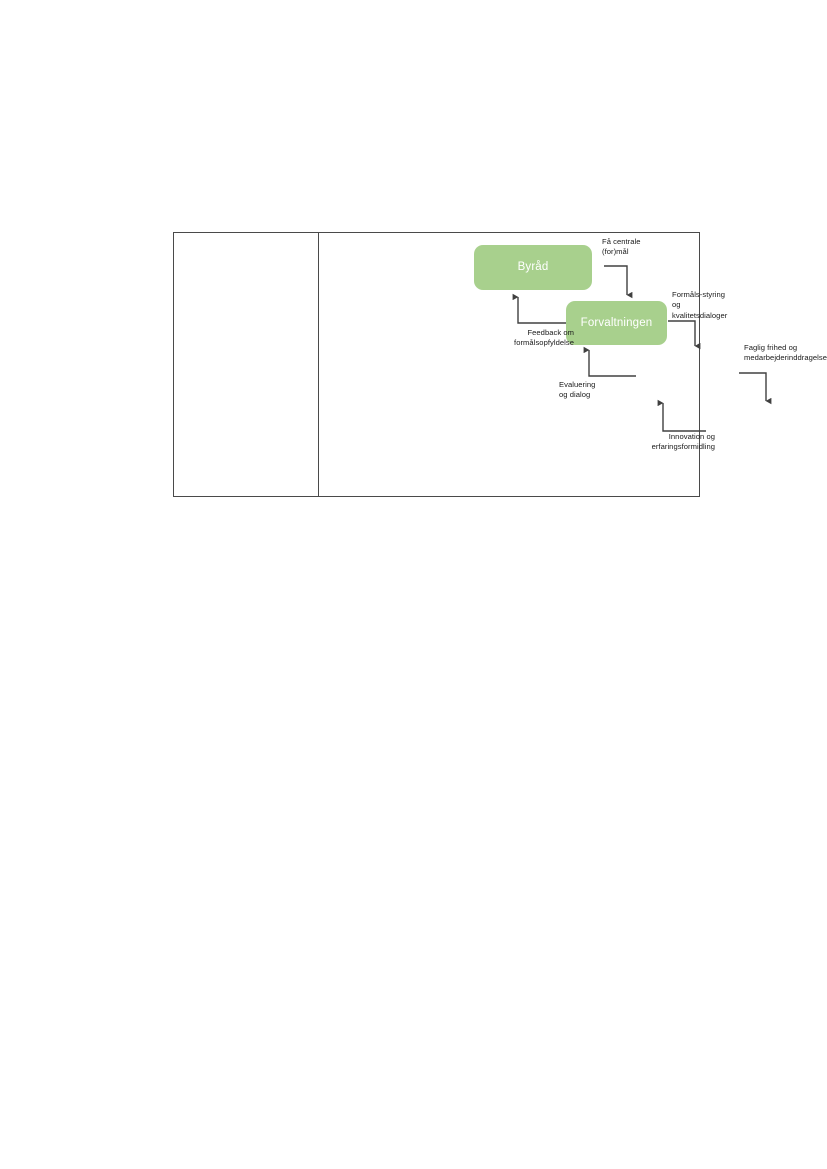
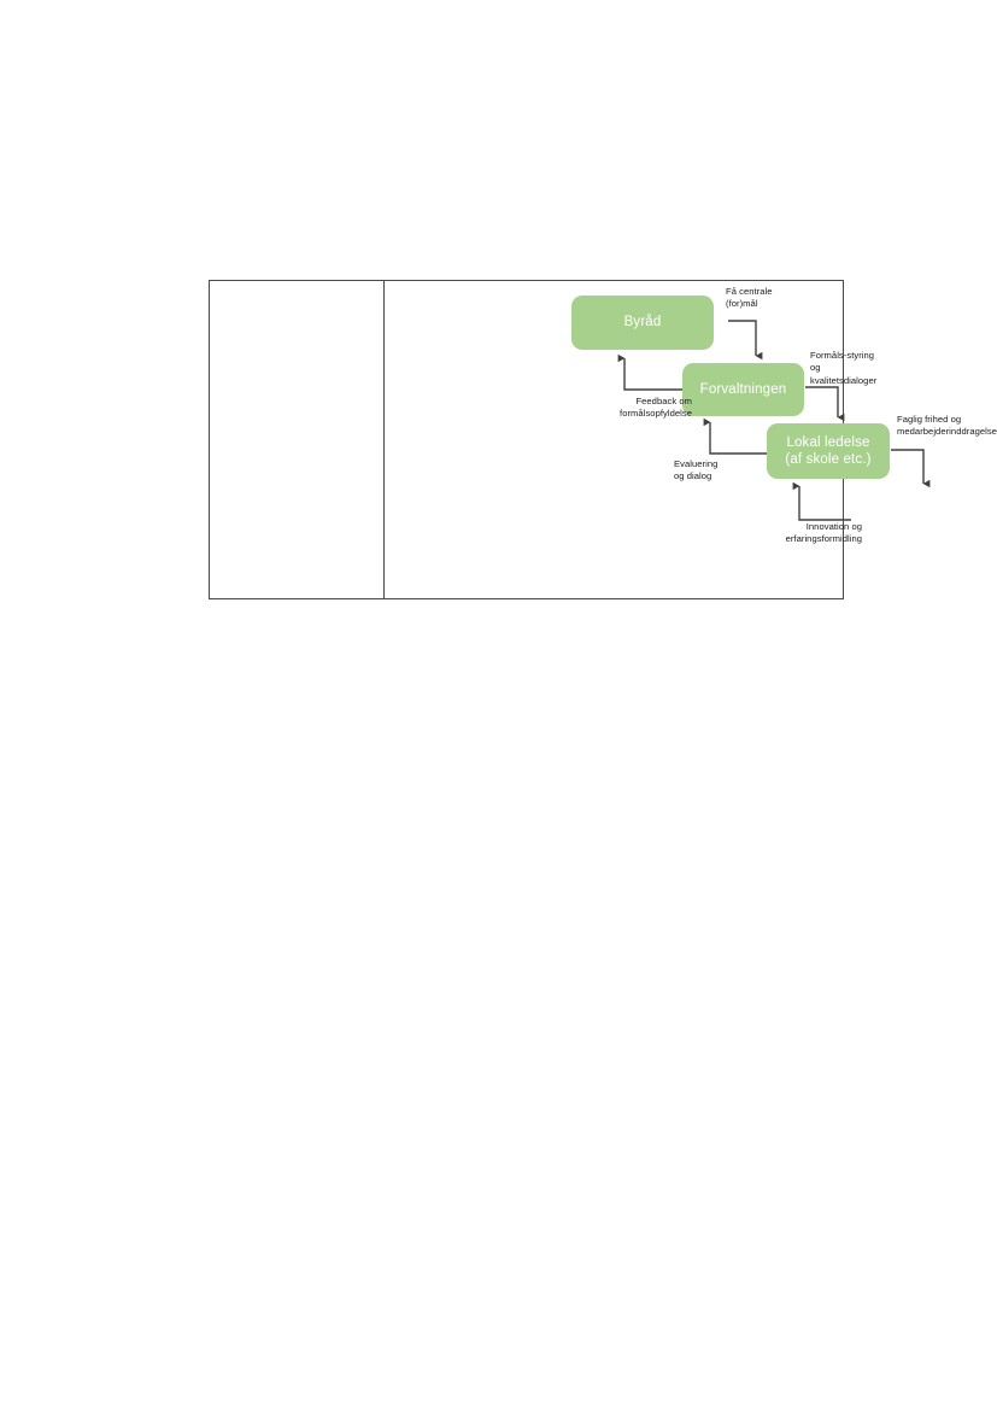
  Byråd
  Forvaltningen
+ Lokal ledelse
+ (af skole etc.)
  Få centrale
  (for)mål
  Formåls-styring og
  kvalitetsdialoger
  Faglig frihed og
  medarbejderinddragelse
  Feedback om
  formålsopfyldelse
  Evaluering
  og dialog
  Innovation og
  erfaringsformidling
